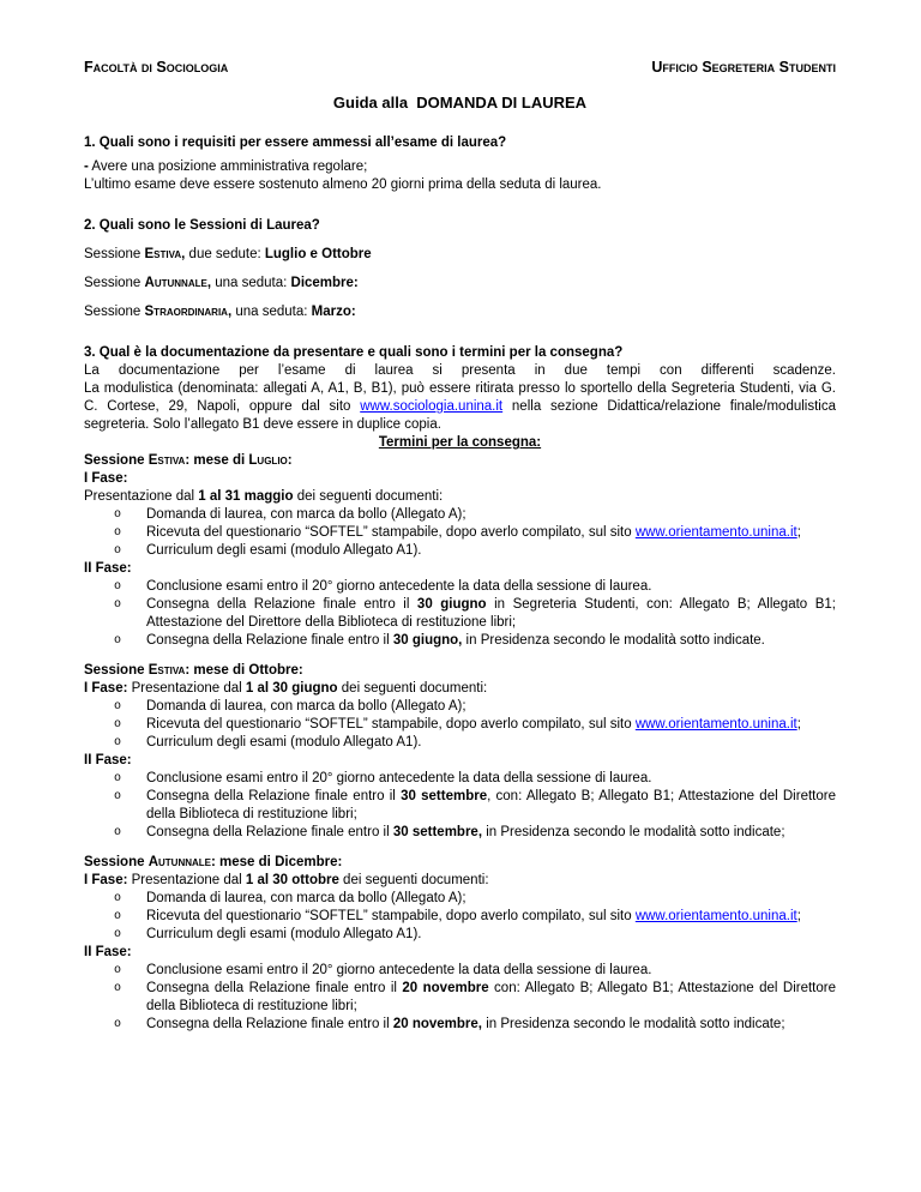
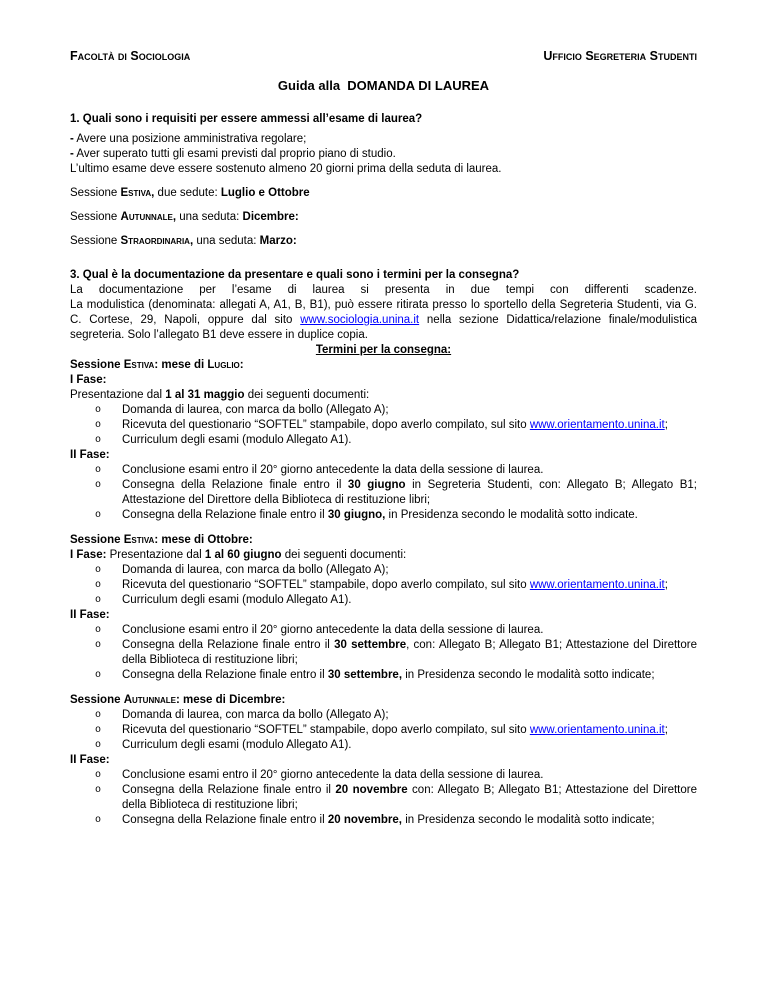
  Facoltà di Sociologia
  Ufficio Segreteria Studenti
  Guida alla DOMANDA DI LAUREA
  1. Quali sono i requisiti per essere ammessi all’esame di laurea?
  - Avere una posizione amministrativa regolare;
+ - Aver superato tutti gli esami previsti dal proprio piano di studio.
  L’ultimo esame deve essere sostenuto almeno 20 giorni prima della seduta di laurea.
- 2. Quali sono le Sessioni di Laurea?
  Sessione Estiva, due sedute: Luglio e Ottobre
  Sessione Autunnale, una seduta: Dicembre:
  Sessione Straordinaria, una seduta: Marzo:
  3. Qual è la documentazione da presentare e quali sono i termini per la consegna?
  La documentazione per l’esame di laurea si presenta in due tempi con differenti scadenze.
  La modulistica (denominata: allegati A, A1, B, B1), può essere ritirata presso lo sportello della Segreteria Studenti, via G. C. Cortese, 29, Napoli, oppure dal sito www.sociologia.unina.it nella sezione Didattica/relazione finale/modulistica segreteria. Solo l’allegato B1 deve essere in duplice copia.
  Termini per la consegna:
  Sessione Estiva: mese di Luglio:
  I Fase:
  Presentazione dal 1 al 31 maggio dei seguenti documenti:
  o
  Domanda di laurea, con marca da bollo (Allegato A);
  o
  Ricevuta del questionario “SOFTEL” stampabile, dopo averlo compilato, sul sito www.orientamento.unina.it;
  o
  Curriculum degli esami (modulo Allegato A1).
  II Fase:
  o
  Conclusione esami entro il 20° giorno antecedente la data della sessione di laurea.
  o
  Consegna della Relazione finale entro il 30 giugno in Segreteria Studenti, con: Allegato B; Allegato B1; Attestazione del Direttore della Biblioteca di restituzione libri;
  o
  Consegna della Relazione finale entro il 30 giugno, in Presidenza secondo le modalità sotto indicate.
  Sessione Estiva: mese di Ottobre:
- I Fase: Presentazione dal 1 al 30 giugno dei seguenti documenti:
+ I Fase: Presentazione dal 1 al 60 giugno dei seguenti documenti:
  o
  Domanda di laurea, con marca da bollo (Allegato A);
  o
  Ricevuta del questionario “SOFTEL” stampabile, dopo averlo compilato, sul sito www.orientamento.unina.it;
  o
  Curriculum degli esami (modulo Allegato A1).
  II Fase:
  o
  Conclusione esami entro il 20° giorno antecedente la data della sessione di laurea.
  o
  Consegna della Relazione finale entro il 30 settembre, con: Allegato B; Allegato B1; Attestazione del Direttore della Biblioteca di restituzione libri;
  o
  Consegna della Relazione finale entro il 30 settembre, in Presidenza secondo le modalità sotto indicate;
  Sessione Autunnale: mese di Dicembre:
- I Fase: Presentazione dal 1 al 30 ottobre dei seguenti documenti:
  o
  Domanda di laurea, con marca da bollo (Allegato A);
  o
  Ricevuta del questionario “SOFTEL” stampabile, dopo averlo compilato, sul sito www.orientamento.unina.it;
  o
  Curriculum degli esami (modulo Allegato A1).
  II Fase:
  o
  Conclusione esami entro il 20° giorno antecedente la data della sessione di laurea.
  o
  Consegna della Relazione finale entro il 20 novembre con: Allegato B; Allegato B1; Attestazione del Direttore della Biblioteca di restituzione libri;
  o
  Consegna della Relazione finale entro il 20 novembre, in Presidenza secondo le modalità sotto indicate;
